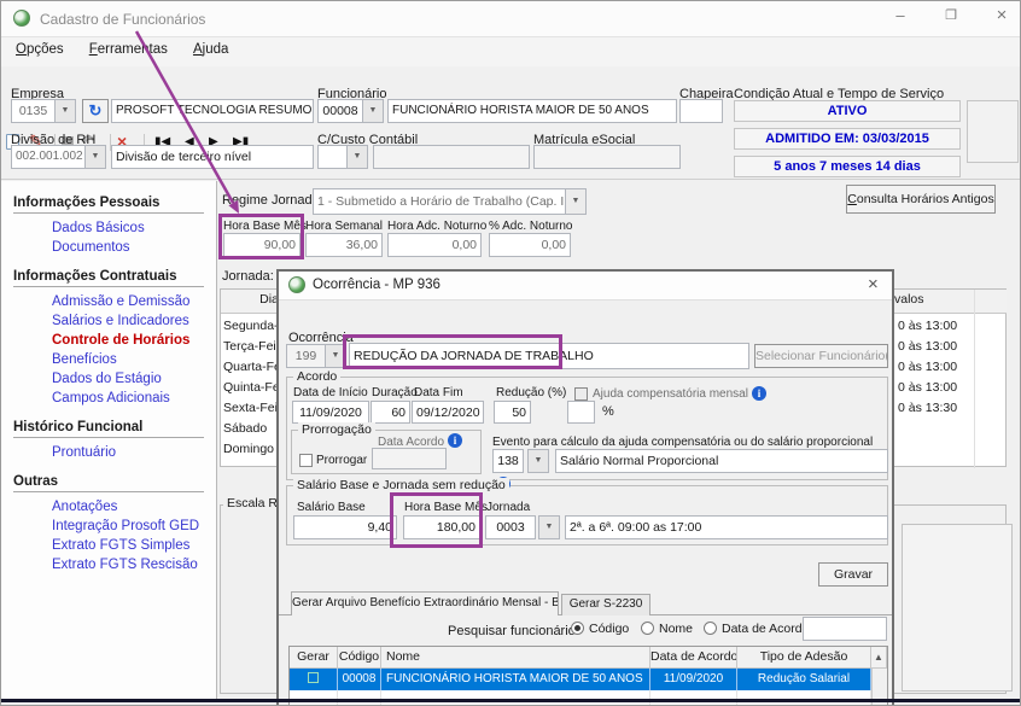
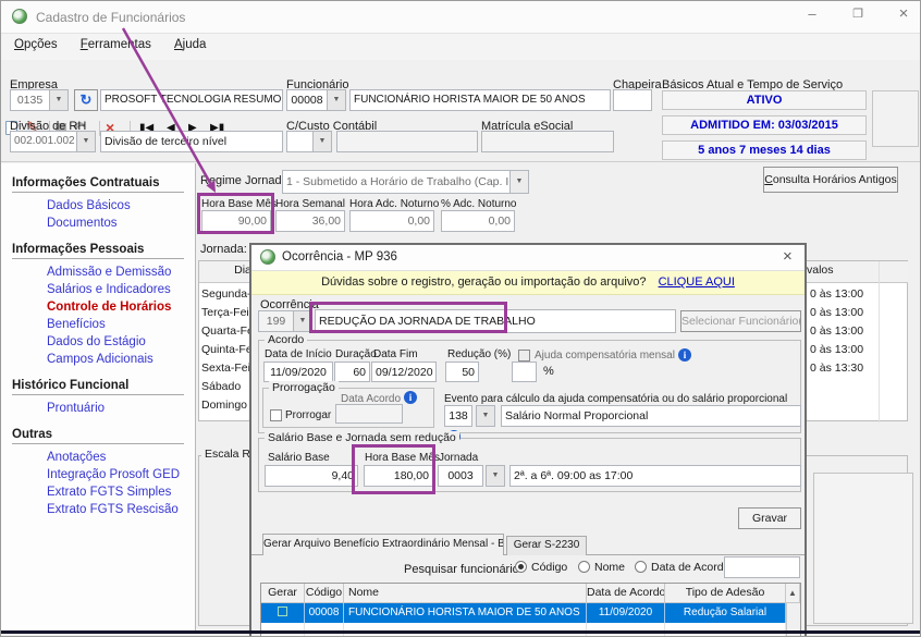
  Cadastro de Funcionários
  –
  ❐
  ×
  Opções Ferrametas Ajuda
  ✎
  ↶
  ×
  ▮◀
  ◀
  ▶
  ▶▮
  Empresa
  0135
  ↻
  PROSOFTECNOLOGIA RESUMO
  Funcionário
  00008
  FUNCIONÁRIO HORISTA MAIOR DE 50 ANOS
  Chapeira
- Condição Atual e Tempo de Serviço
+ Básicos Atual e Tempo de Serviço
  ATIVO
  ADMITIDO EM: 03/03/2015
  5 anos 7 meses 14 dias
  Divisão de RH
  002.001.002
  Divisão de tercero nível
  C/Custo Contábil
  Matrícula eSocial
- Informações Pessoais
+ Informações Contratuais
  Dados Básicos
  Documentos
- Informações Contratuais
+ Informações Pessoais
  Admissão e Demissão
  Salários e Indicadores
  Controle de Horários
  Benefícios
  Dados do Estágio
  Campos Adicionais
  Histórico Funcional
  Prontuário
  Outras
  Anotações
  Integração Prosoft GED
  Extrato FGTS Simples
  Extrato FGTS Rescisão
  Regime Jornad
  1 - Submetido a Horário de Trabalho (Cap. I
  Consulta Horários Antigos
  Hora Base Mês
  90,00
  Hora Semanal
  36,00
  Hora Adc. Noturno
  0,00
  % Adc. Noturno
  0,00
  Jornada:
  Dia
  Terça-Fei
  Sexta-Fe
  Sábado
  Domingo
  0 às 13:00
  0 às 13:00
  0 às 13:00
  0 às 13:00
  0 às 13:30
  Escala R
  Ocorrência - MP 936
  ×
+ Dúvidas sobre o registro, geração ou importação do arquivo? CLIQUE AQUI
  Ocorrência
  199
  REDUÇÃO DA JORNADA DE TRABALHO
  Selecionar Funcionário(
  Acordo
  Data de Início
  11/09/2020
  Duração
  60
  Data Fim
  09/12/2020
  Redução (%)
  50
  Ajuda compensatória mensal
  i
  %
  Prorrogação
  Data Acordo
  i
  Prorrogar
  Evento para cálculo da ajuda compensatória ou do salário proporcional
  138
  Salário Normal Proporcional
  Salário Base e Jornada sem redução
  Salário Base
  9,40
  Hora Base Mês
  180,00
  Jornada
  0003
  2ª. a 6ª. 09:00 as 17:00
  Gravar
  Gerar Arquivo Benefício Extraordinário Mensal - B
  Gerar S-2230
  Pesquisar funcionári
  Código
  Nome
  Data de Acord
  Gerar
  Código
  Nome
  Data de Acordo
  Tipo de Adesão
  ▲
  00008
  FUNCIONÁRIO HORISTA MAIOR DE 50 ANOS
  11/09/2020
  Redução Salarial
